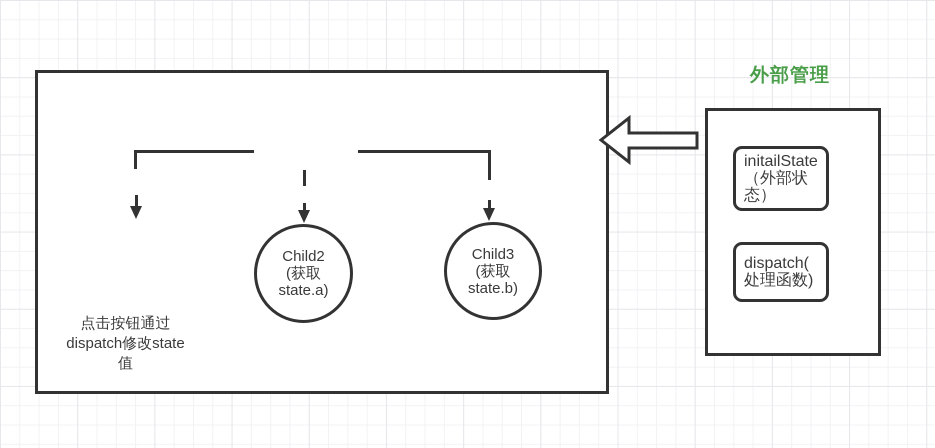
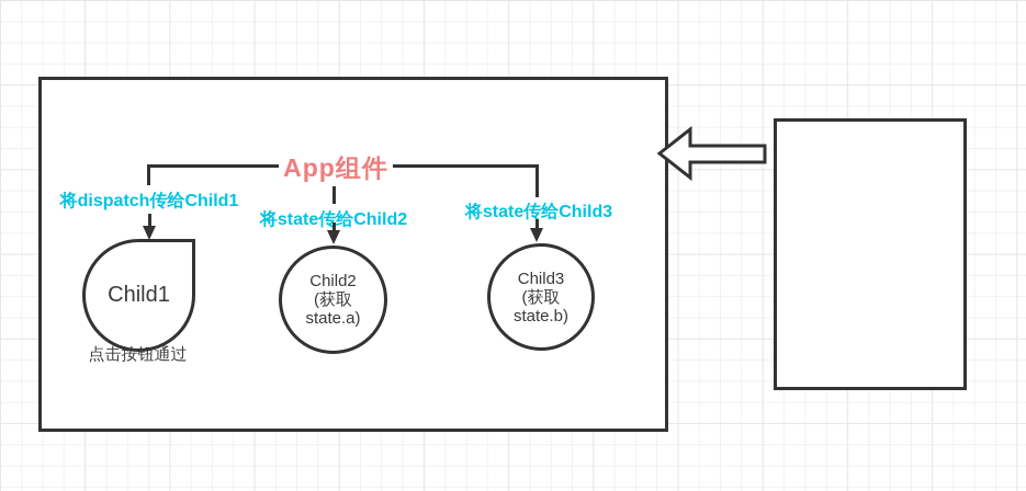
+ App组件
+ 将dispatch传给Child1
+ 将state传给Child2
+ 将state传给Child3
+ Child1
  Child2
  (获取
  state.a)
  Child3
  (获取
  state.b)
  点击按钮通过
- dispatch修改state
- 值
- 外部管理
- initailState（外部状态）
- dispatch(处理函数)
